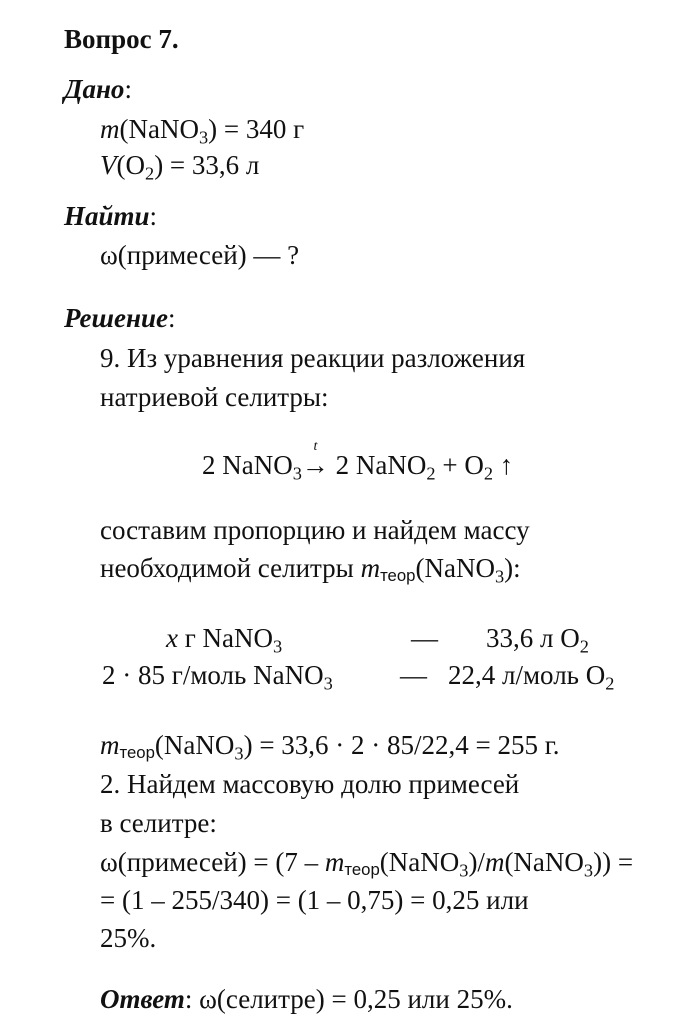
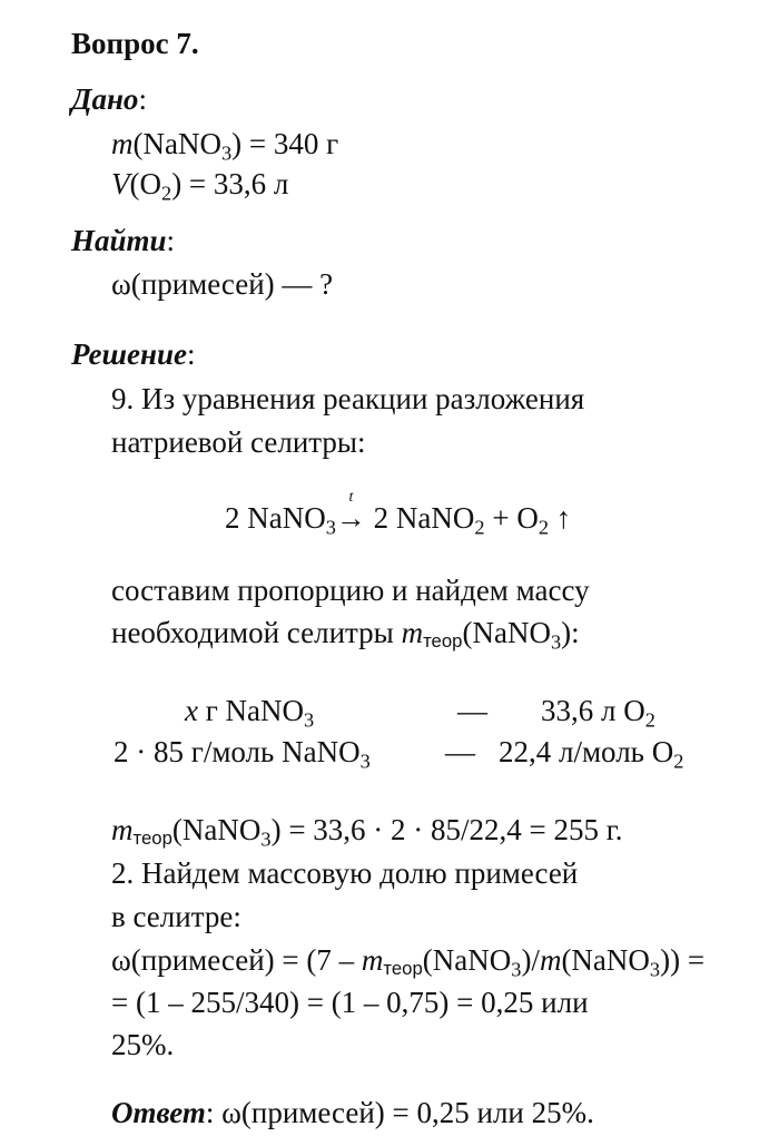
  Вопрос 7.
  Дано:
  m(NaNO3) = 340 г
  V(O2) = 33,6 л
  Найти:
  ω(примесей) — ?
  Решение:
  9. Из уравнения реакции разложения
  натриевой селитры:
  2 NaNO3
  t
  → 2 NaNO2 + O2 ↑
  составим пропорцию и найдем массу
  необходимой селитры mтеор(NaNO3):
  x г NaNO3
  —
  33,6 л O2
  2 · 85 г/моль NaNO3
  —
  22,4 л/моль O2
  mтеор(NaNO3) = 33,6 · 2 · 85/22,4 = 255 г.
  2. Найдем массовую долю примесей
  в селитре:
  ω(примесей) = (7 – mтеор(NaNO3)/m(NaNO3)) =
  = (1 – 255/340) = (1 – 0,75) = 0,25 или
  25%.
- Ответ: ω(селитре) = 0,25 или 25%.
+ Ответ: ω(примесей) = 0,25 или 25%.
